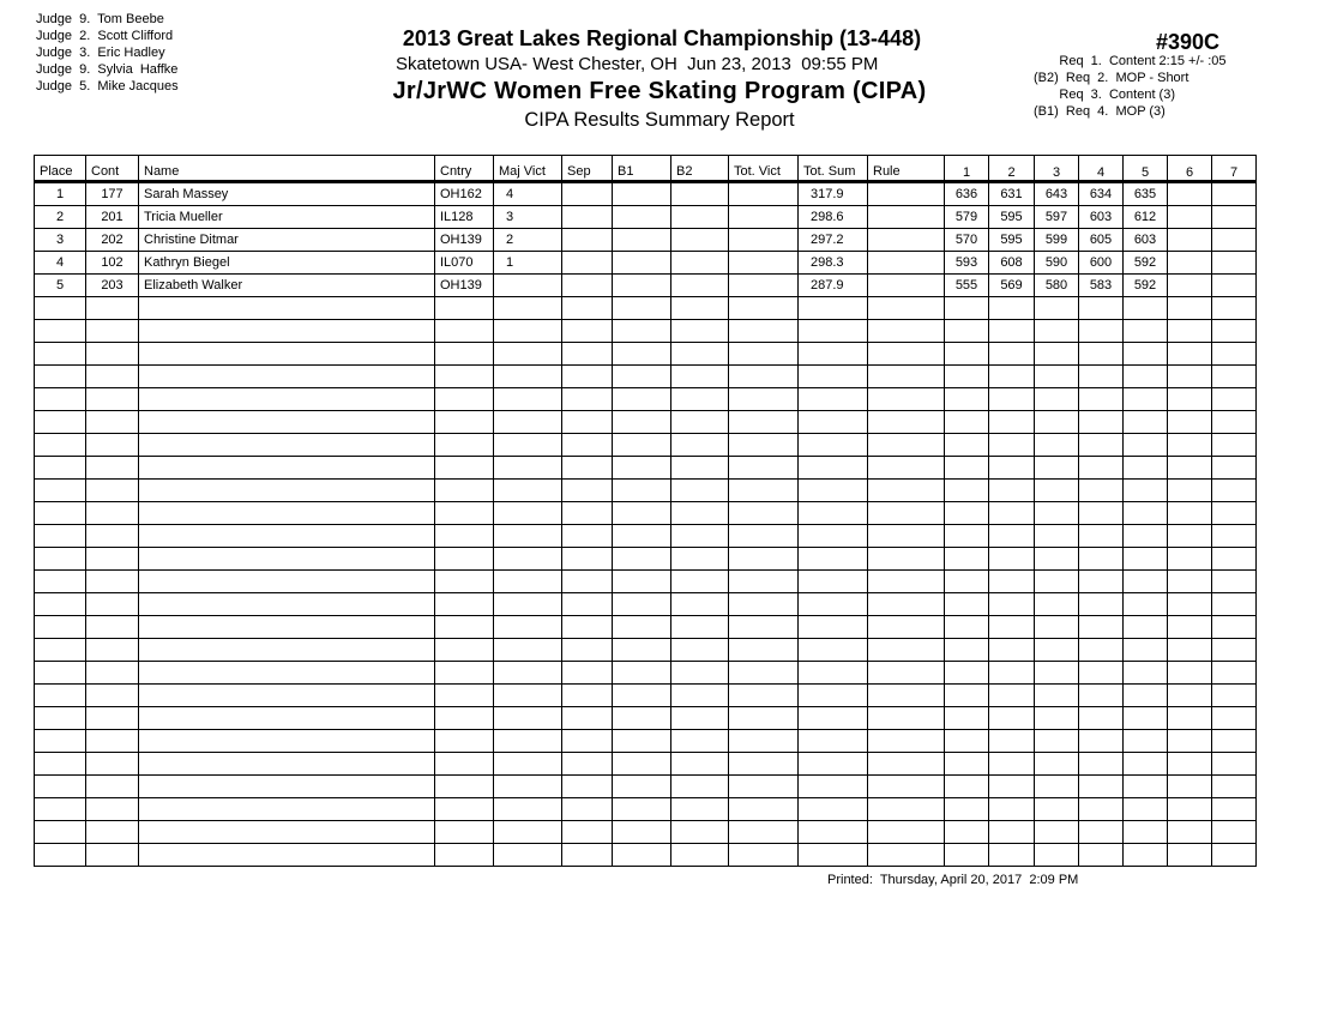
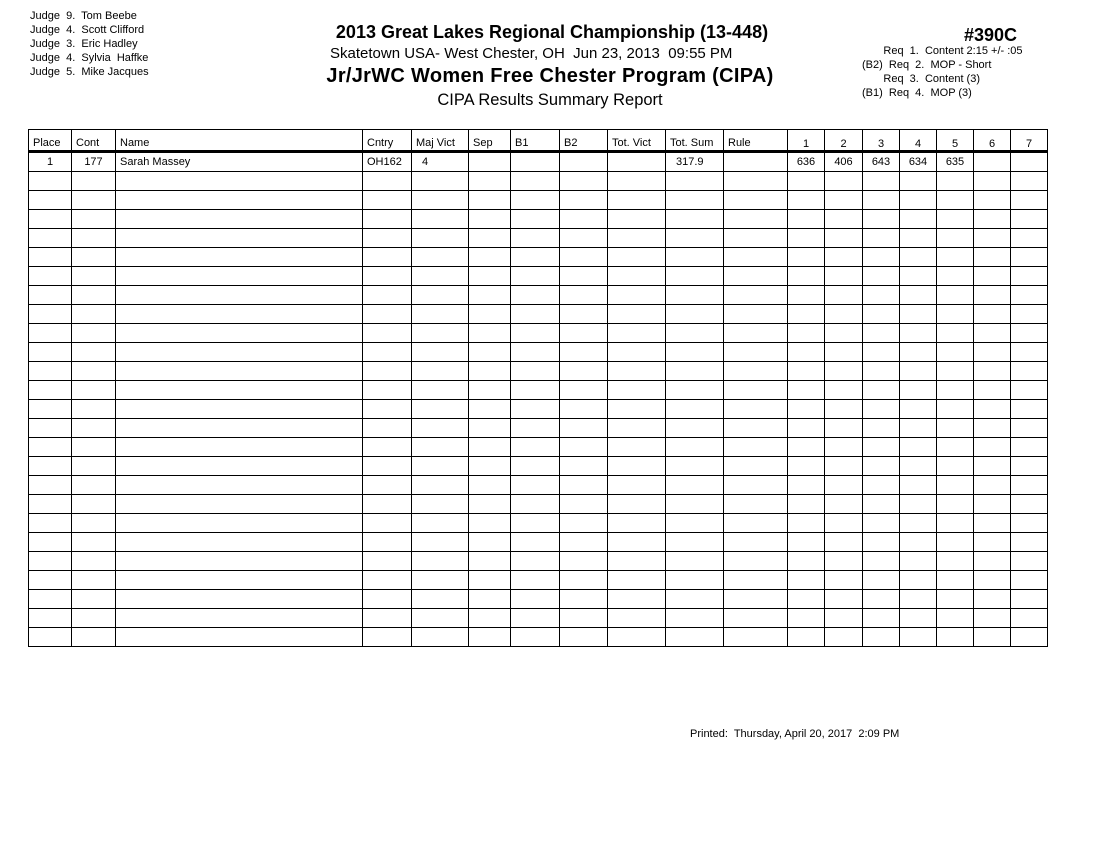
  Judge 9. Tom Beebe
- Judge 2. Scott Clifford
+ Judge 4. Scott Clifford
  Judge 3. Eric Hadley
- Judge 9. Sylvia Haffke
+ Judge 4. Sylvia Haffke
  Judge 5. Mike Jacques
  2013 Great Lakes Regional Championship (13-448)
  Skatetown USA- West Chester, OH Jun 23, 2013 09:55 PM
- Jr/JrWC Women Free Skating Program (CIPA)
+ Jr/JrWC Women Free Chester Program (CIPA)
  CIPA Results Summary Report
  #390C
  Req 1. Content 2:15 +/- :05
  (B2) Req 2. MOP - Short
  Req 3. Content (3)
  (B1) Req 4. MOP (3)
  Place	Cont	Name	Cntry	Maj Vict	Sep	B1	B2	Tot. Vict	Tot. Sum	Rule	1	2	3	4	5	6	7
- 1	177	Sarah Massey	OH162	4					317.9		636	631	643	634	635
+ 1	177	Sarah Massey	OH162	4					317.9		636	406	643	634	635
- 2	201	Tricia Mueller	IL128	3					298.6		579	595	597	603	612
- 3	202	Christine Ditmar	OH139	2					297.2		570	595	599	605	603
- 4	102	Kathryn Biegel	IL070	1					298.3		593	608	590	600	592
- 5	203	Elizabeth Walker	OH139						287.9		555	569	580	583	592
  Printed: Thursday, April 20, 2017 2:09 PM
